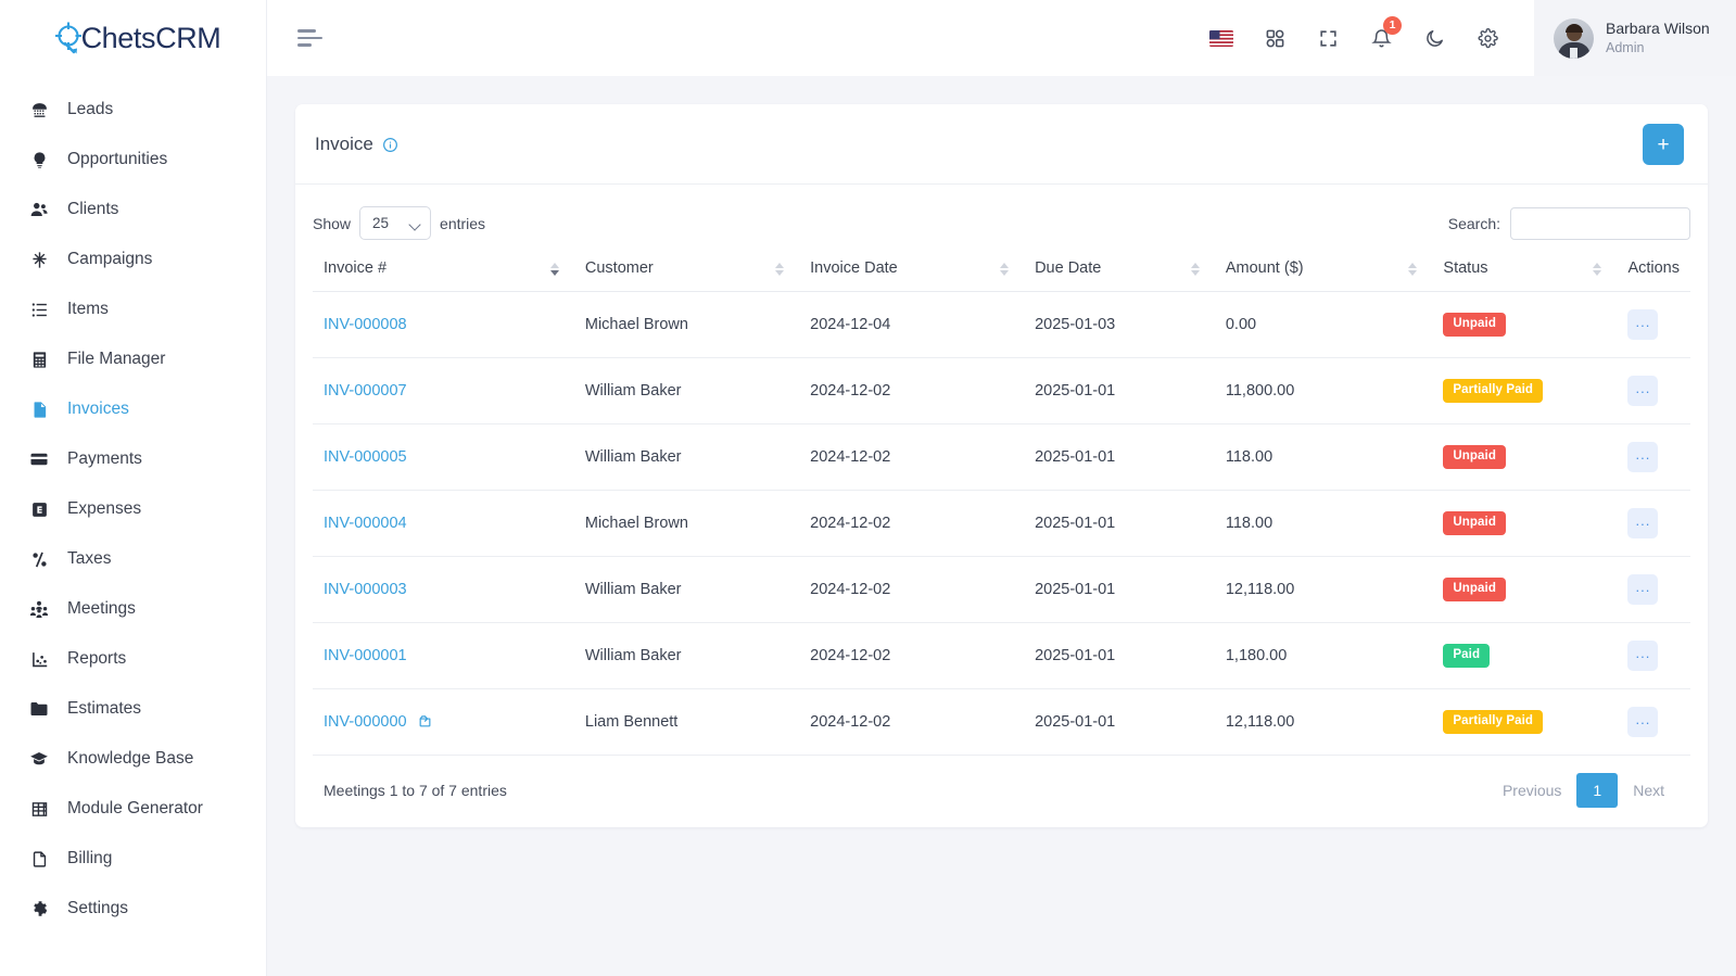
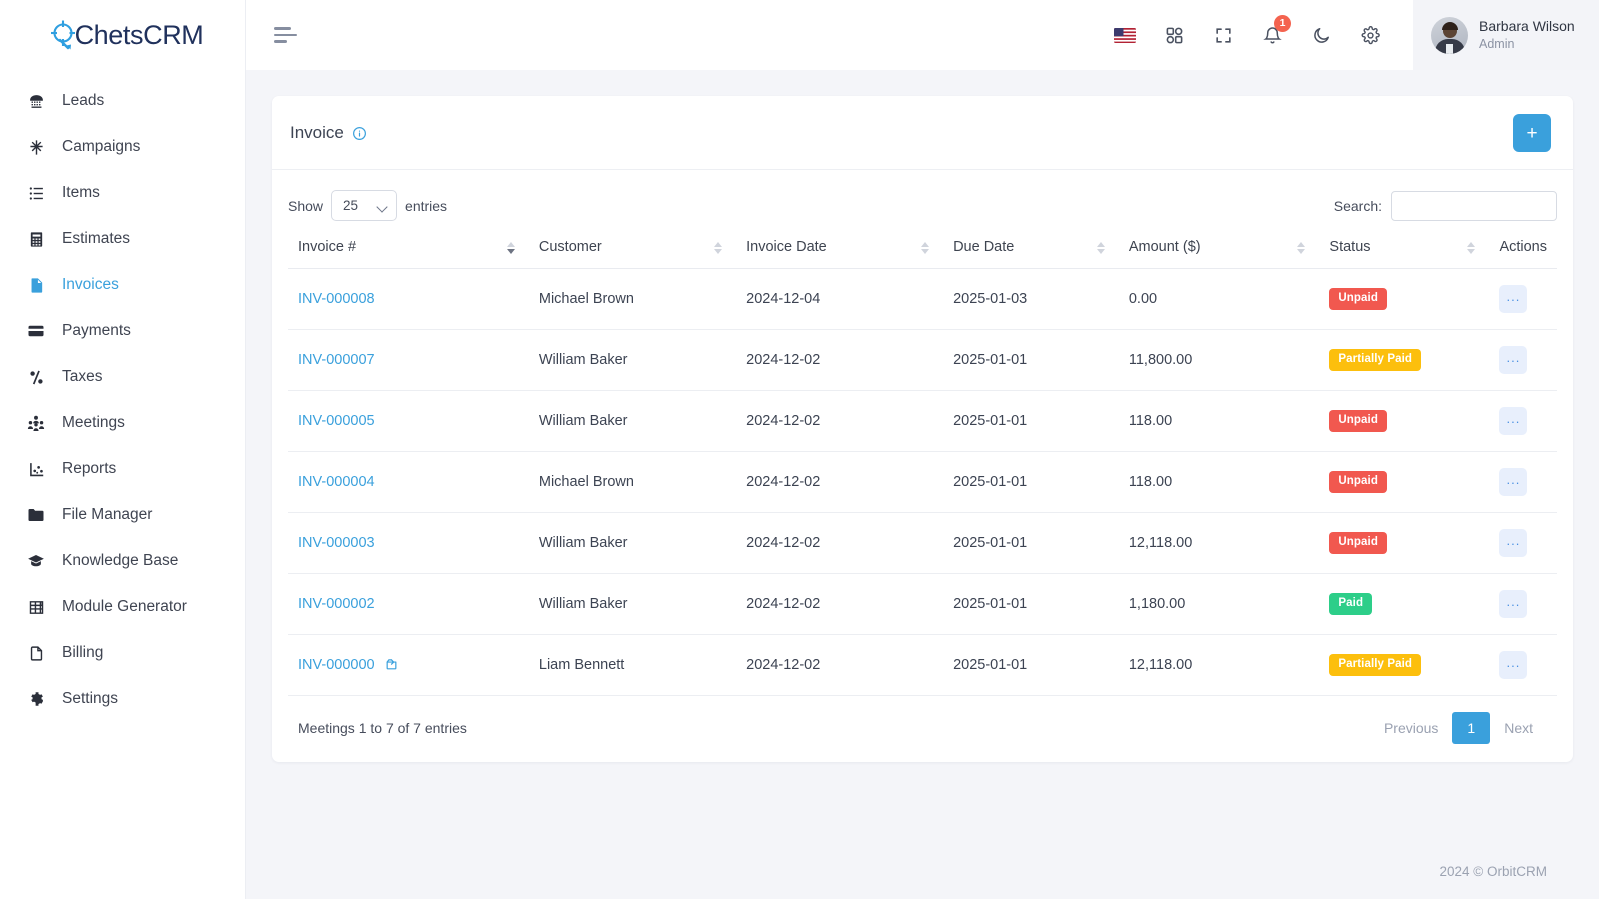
  ChetsCRM
  Leads
- Opportunities
- Clients
  Campaigns
  Items
- File Manager
+ Estimates
  Invoices
  Payments
- Expenses
  Taxes
  Meetings
  Reports
- Estimates
+ File Manager
  Knowledge Base
  Module Generator
  Billing
  Settings
  1
  Barbara Wilson
  Admin
  Invoice
  +
  Show
  25
  entries
  Search:
  Invoice #	Customer	Invoice Date	Due Date	Amount ($)	Status	Actions
  INV-000008	Michael Brown	2024-12-04	2025-01-03	0.00	Unpaid	...
  INV-000007	William Baker	2024-12-02	2025-01-01	11,800.00	Partially Paid	...
  INV-000005	William Baker	2024-12-02	2025-01-01	118.00	Unpaid	...
  INV-000004	Michael Brown	2024-12-02	2025-01-01	118.00	Unpaid	...
  INV-000003	William Baker	2024-12-02	2025-01-01	12,118.00	Unpaid	...
- INV-000001	William Baker	2024-12-02	2025-01-01	1,180.00	Paid	...
+ INV-000002	William Baker	2024-12-02	2025-01-01	1,180.00	Paid	...
  INV-000000	Liam Bennett	2024-12-02	2025-01-01	12,118.00	Partially Paid	...
  Meetings 1 to 7 of 7 entries
  Previous
  1
  Next
+ 2024 © OrbitCRM
